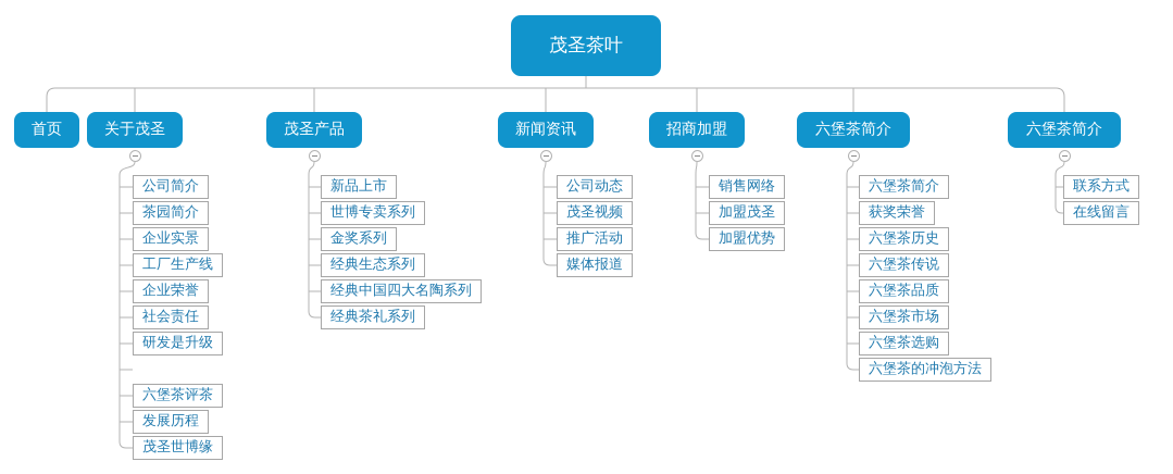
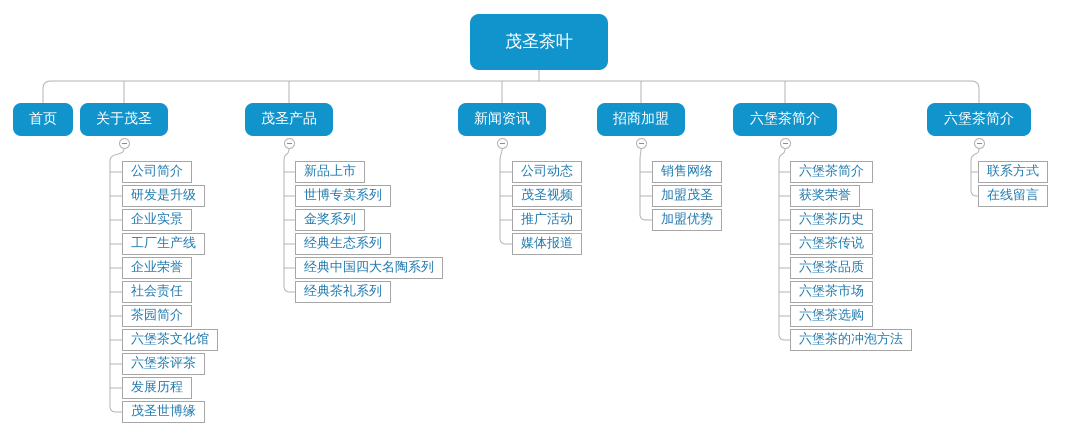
  茂圣茶叶
  首页
  关于茂圣
  茂圣产品
  新闻资讯
  招商加盟
  六堡茶简介
  六堡茶简介
  公司简介
- 茶园简介
+ 研发是升级
  企业实景
  工厂生产线
  企业荣誉
  社会责任
- 研发是升级
+ 茶园简介
+ 六堡茶文化馆
  六堡茶评茶
  发展历程
  茂圣世博缘
  新品上市
  世博专卖系列
  金奖系列
  经典生态系列
  经典中国四大名陶系列
  经典茶礼系列
  公司动态
  茂圣视频
  推广活动
  媒体报道
  销售网络
  加盟茂圣
  加盟优势
  六堡茶简介
  获奖荣誉
  六堡茶历史
  六堡茶传说
  六堡茶品质
  六堡茶市场
  六堡茶选购
  六堡茶的冲泡方法
  联系方式
  在线留言
